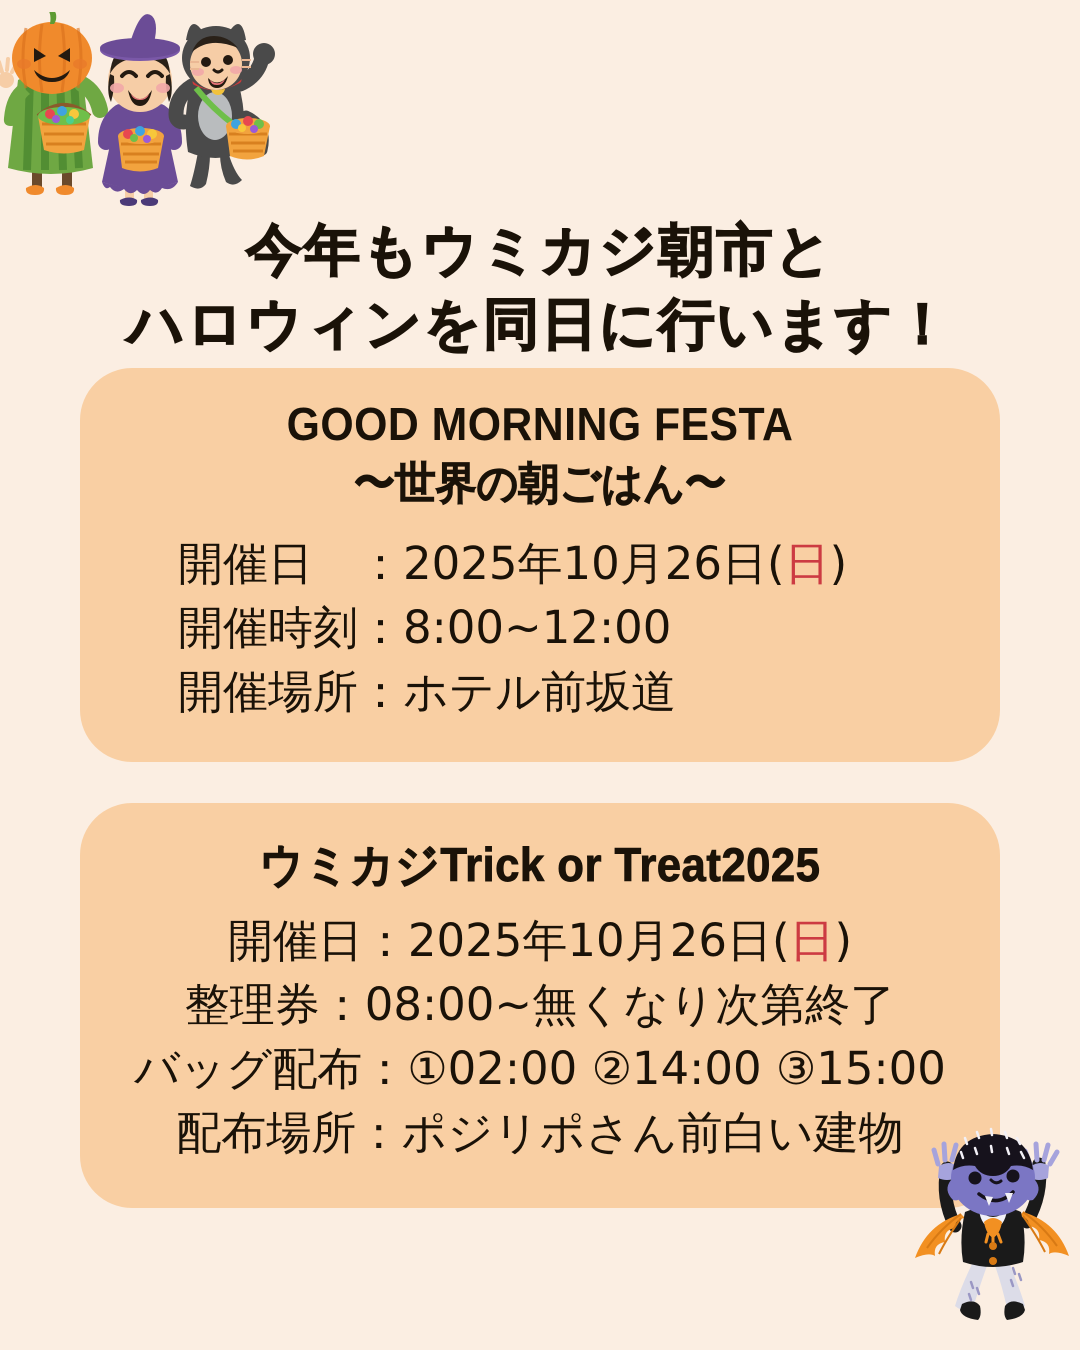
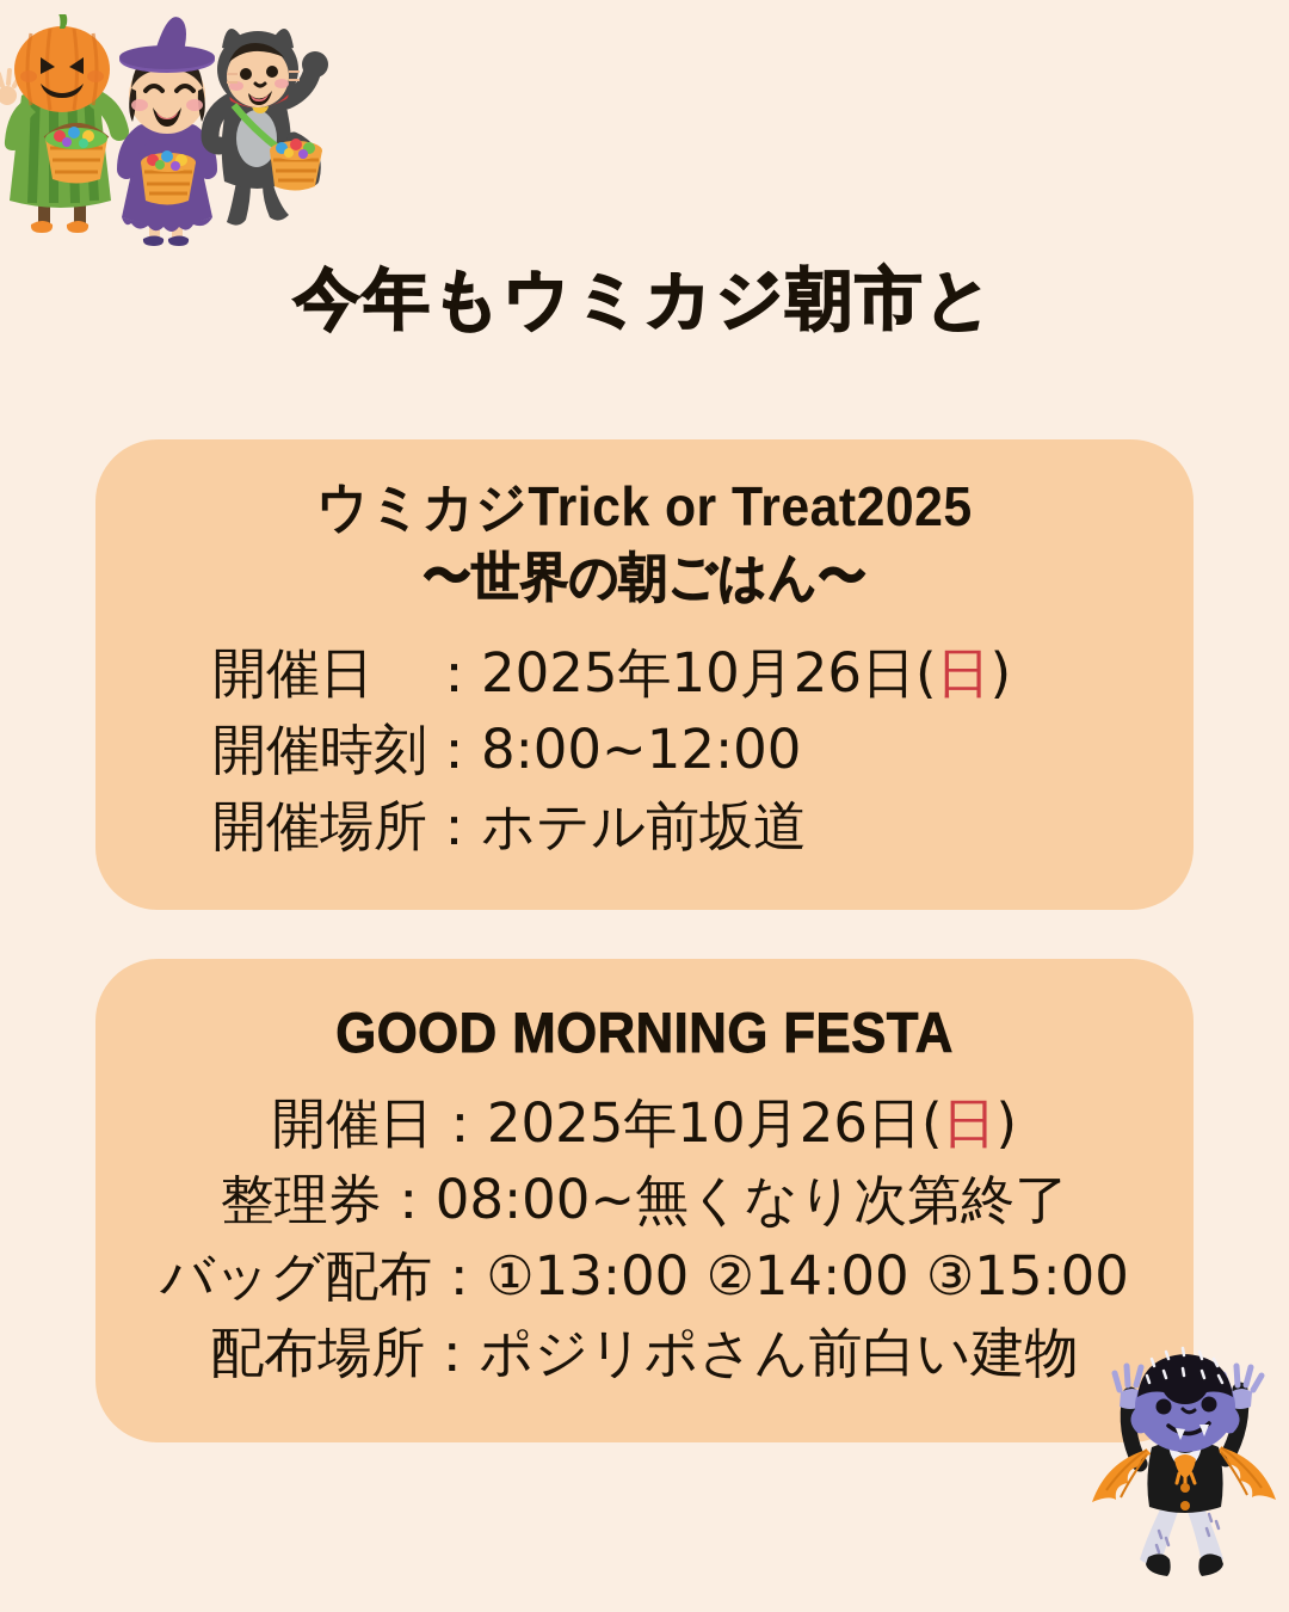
  今年もウミカジ朝市と
- ハロウィンを同日に行います！
- GOOD MORNING FESTA
+ ウミカジTrick or Treat2025
  〜世界の朝ごはん〜
  開催日 ：2025年10月26日(日)
  開催時刻：8:00~12:00
  開催場所：ホテル前坂道
- ウミカジTrick or Treat2025
+ GOOD MORNING FESTA
  開催日：2025年10月26日(日)
  整理券：08:00~無くなり次第終了
- バッグ配布：①02:00 ②14:00 ③15:00
+ バッグ配布：①13:00 ②14:00 ③15:00
  配布場所：ポジリポさん前白い建物
